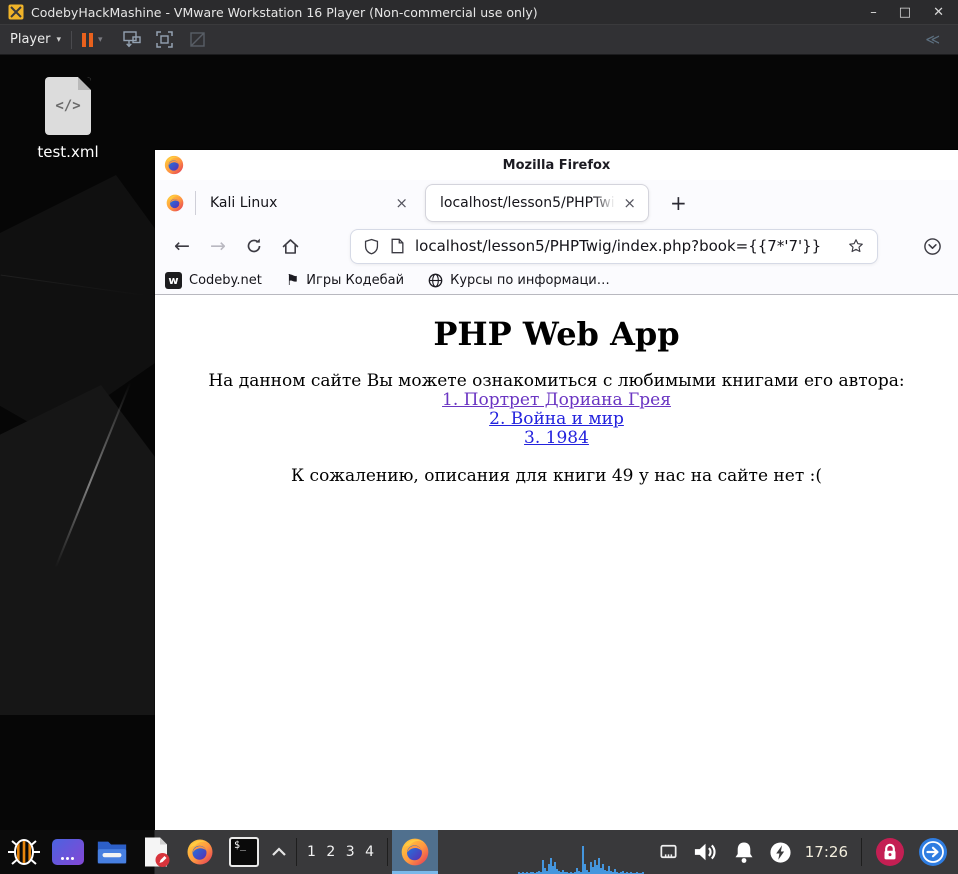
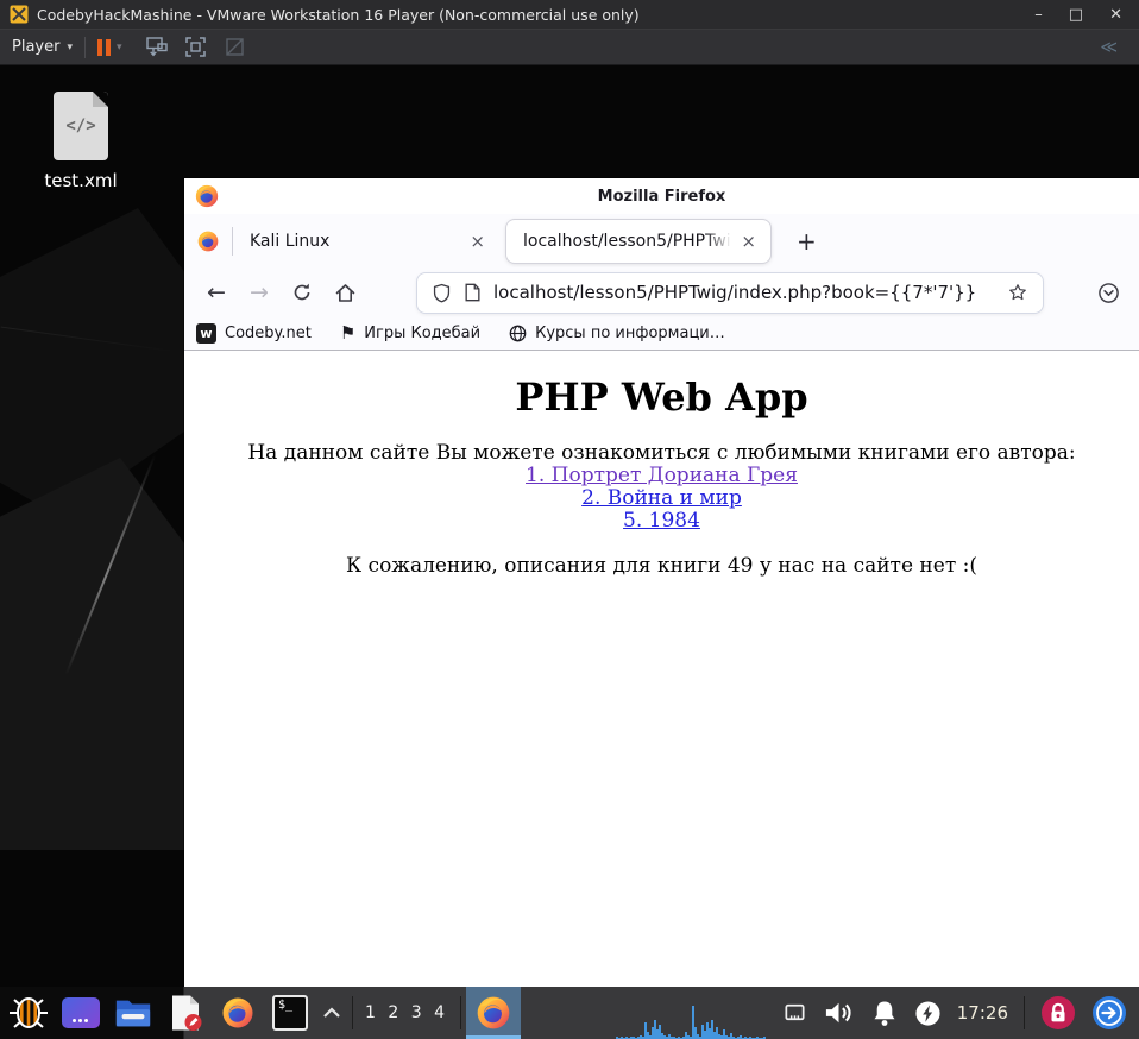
  CodebyHackMashine - VMware Workstation 16 Player (Non-commercial use only)
  –
  □
  ✕
  Player
  ▾
  ▾
  ≪
  </>
  test.xml
  Mozilla Firefox
  Kali Linux
  ×
  localhost/lesson5/PHPTwig
  ×
  +
  ←
  →
  localhost/lesson5/PHPTwig/index.php?book={{7*'7'}}
  w
  Codeby.net
  ⚑
  Игры Кодебай
  Курсы по информаци…
  PHP Web App
  На данном сайте Вы можете ознакомиться с любимыми книгами его автора:
  1. Портрет Дориана Грея
  2. Война и мир
- 3. 1984
+ 5. 1984
  К сожалению, описания для книги 49 у нас на сайте нет :(
  $_
  1 2 3 4
  17:26
